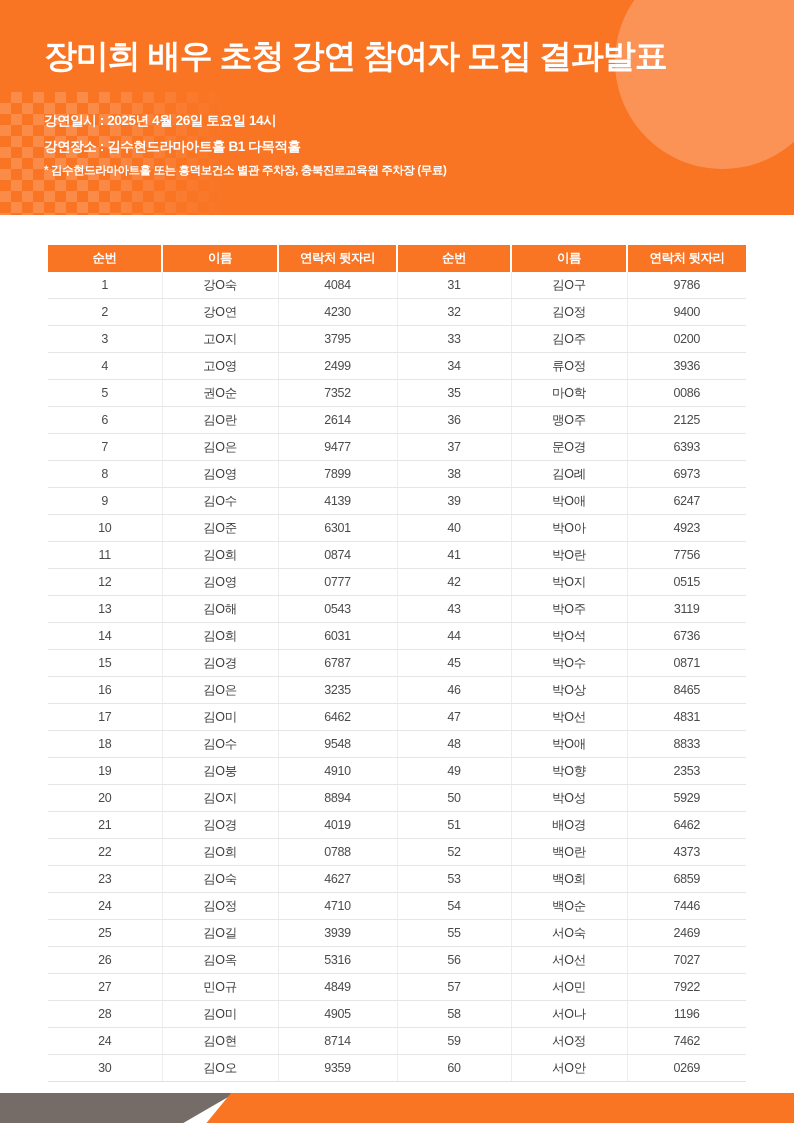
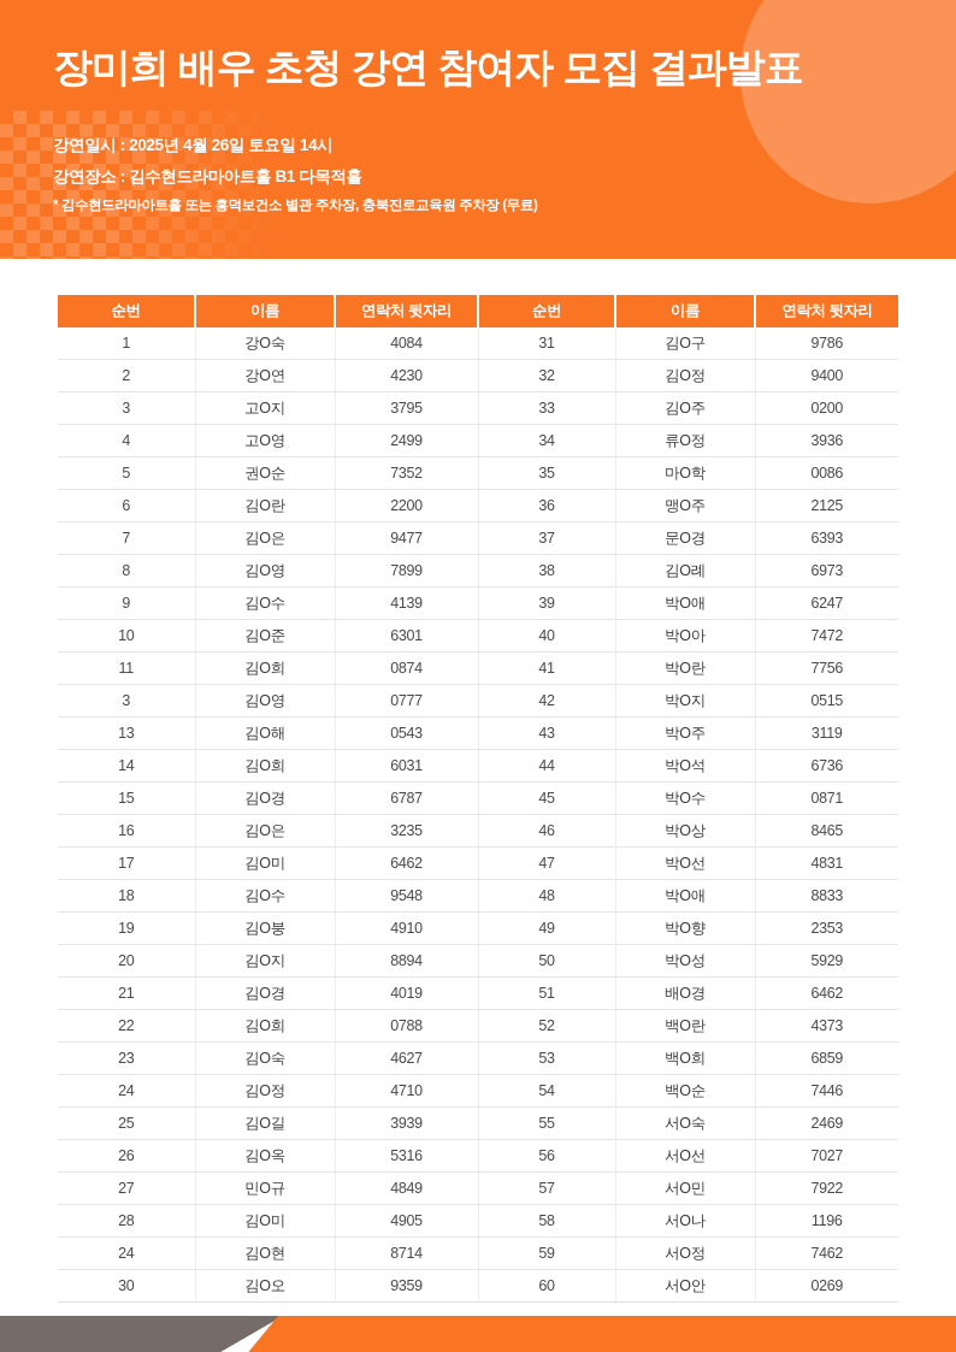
  장미희 배우 초청 강연 참여자 모집 결과발표
  강연일시 : 2025년 4월 26일 토요일 14시
  강연장소 : 김수현드라마아트홀 B1 다목적홀
  * 김수현드라마아트홀 또는 흥덕보건소 별관 주차장, 충북진로교육원 주차장 (무료)
  순번	이름	연락처 뒷자리	순번	이름	연락처 뒷자리
  1	강O숙	4084	31	김O구	9786
  2	강O연	4230	32	김O정	9400
  3	고O지	3795	33	김O주	0200
  4	고O영	2499	34	류O정	3936
  5	권O순	7352	35	마O학	0086
- 6	김O란	2614	36	맹O주	2125
+ 6	김O란	2200	36	맹O주	2125
  7	김O은	9477	37	문O경	6393
  8	김O영	7899	38	김O례	6973
  9	김O수	4139	39	박O애	6247
- 10	김O준	6301	40	박O아	4923
+ 10	김O준	6301	40	박O아	7472
  11	김O희	0874	41	박O란	7756
- 12	김O영	0777	42	박O지	0515
+ 3	김O영	0777	42	박O지	0515
  13	김O해	0543	43	박O주	3119
  14	김O희	6031	44	박O석	6736
  15	김O경	6787	45	박O수	0871
  16	김O은	3235	46	박O상	8465
  17	김O미	6462	47	박O선	4831
  18	김O수	9548	48	박O애	8833
  19	김O붕	4910	49	박O향	2353
  20	김O지	8894	50	박O성	5929
  21	김O경	4019	51	배O경	6462
  22	김O희	0788	52	백O란	4373
  23	김O숙	4627	53	백O희	6859
  24	김O정	4710	54	백O순	7446
  25	김O길	3939	55	서O숙	2469
  26	김O옥	5316	56	서O선	7027
  27	민O규	4849	57	서O민	7922
  28	김O미	4905	58	서O나	1196
  24	김O현	8714	59	서O정	7462
  30	김O오	9359	60	서O안	0269
